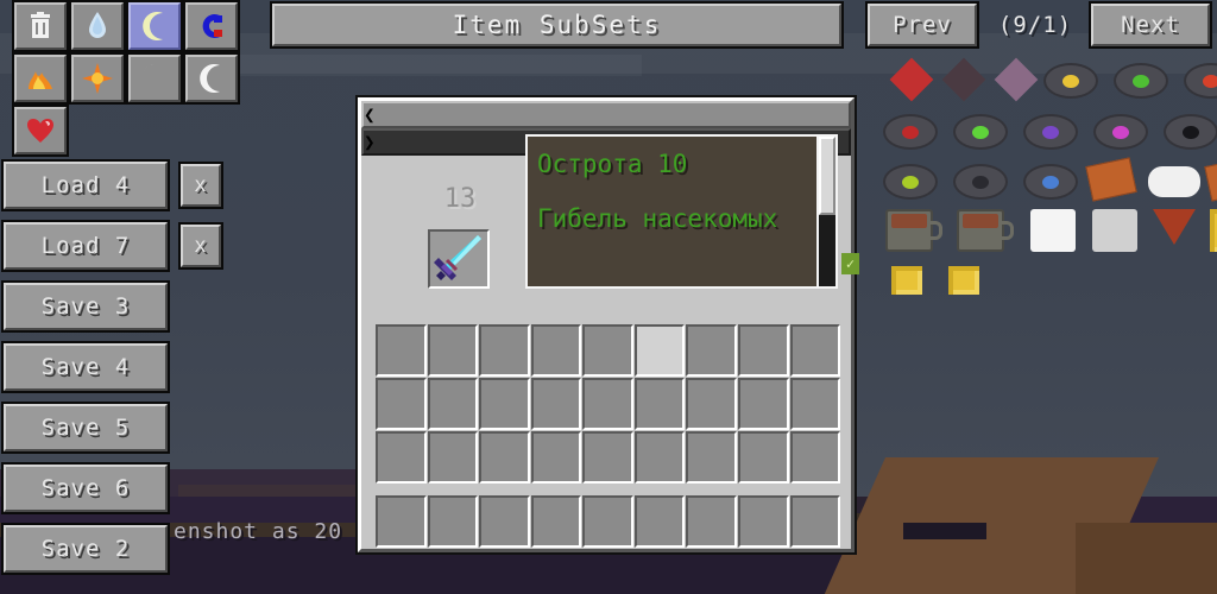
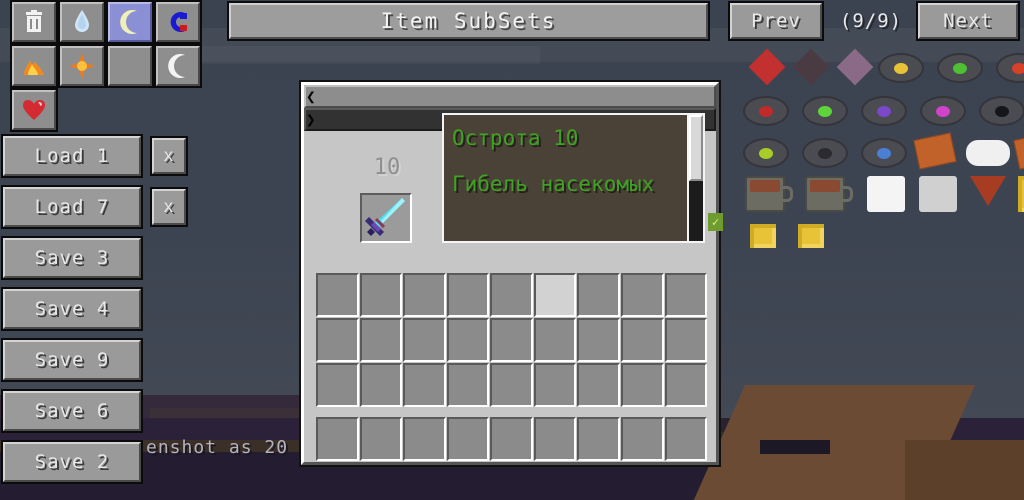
  enshot as 20
  Item SubSets
  Prev
- (9/1)
+ (9/9)
  Next
- Load 4
+ Load 1
  x
  Load 7
  x
  Save 3
  Save 4
- Save 5
+ Save 9
  Save 6
  Save 2
  ❮
- 13
+ 10
  ❯
  Острота 10
  Гибель насекомых
  ✓
